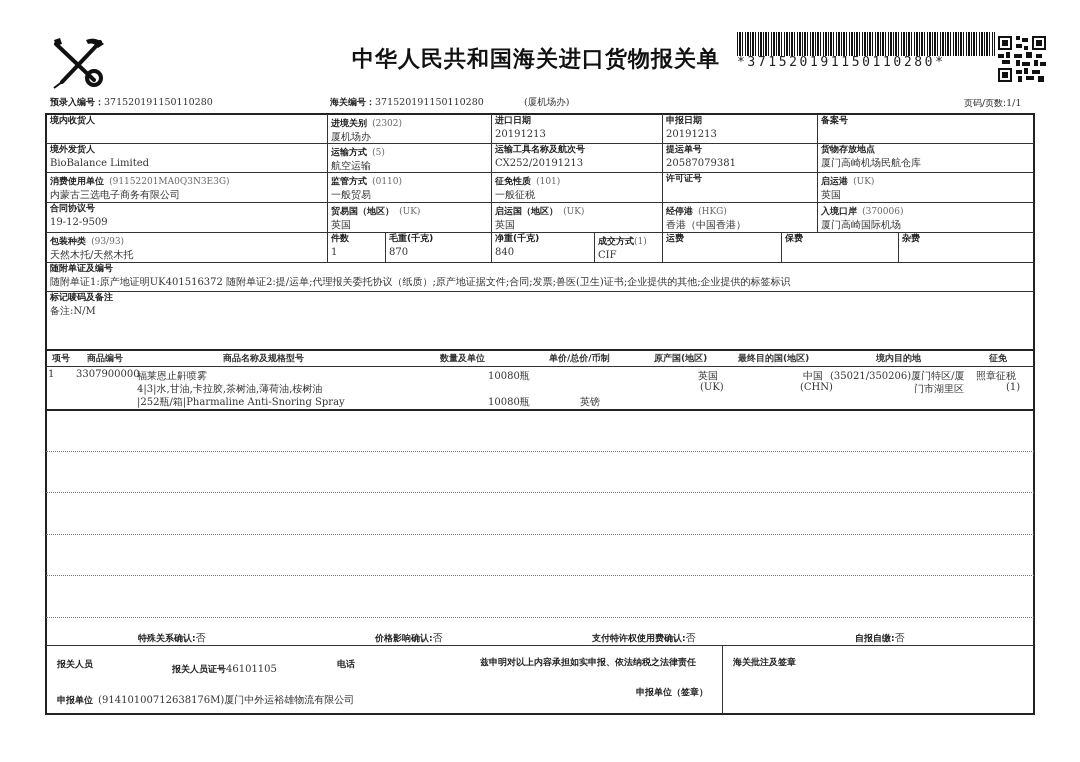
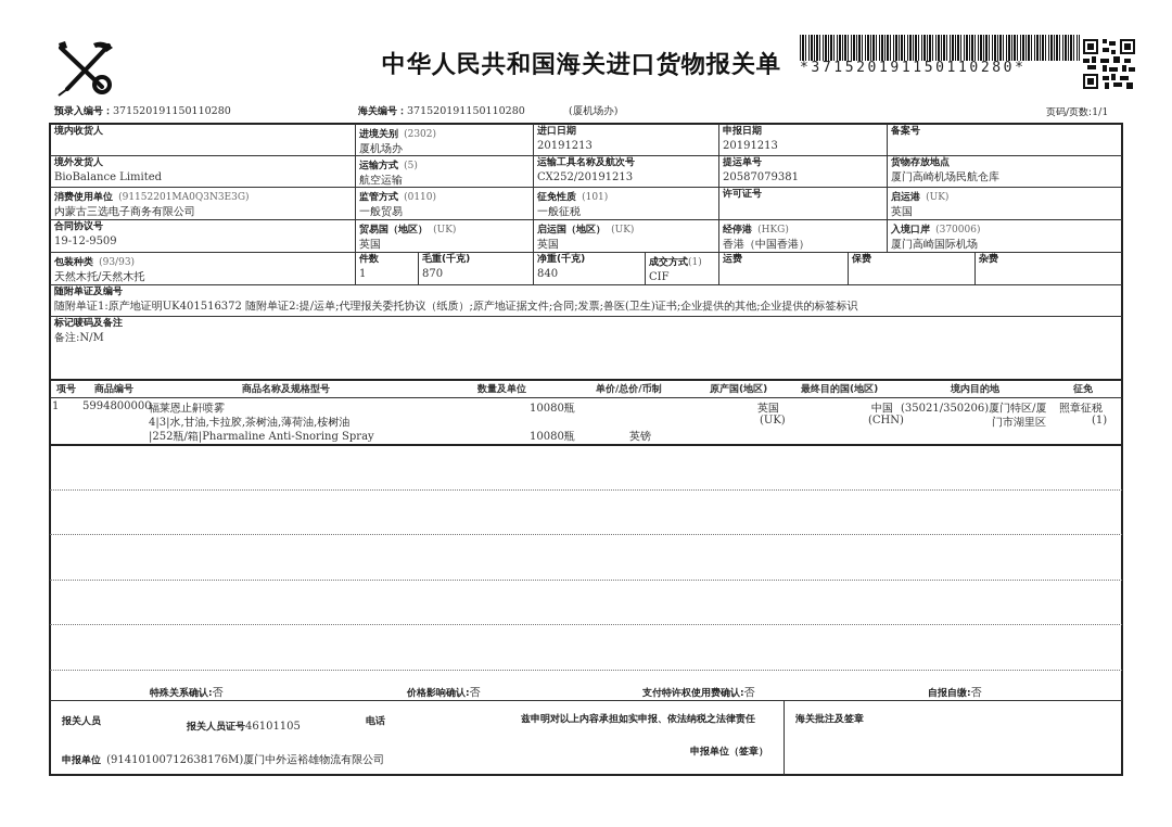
  中华人民共和国海关进口货物报关单
  *371520191150110280*
  预录入编号：371520191150110280
  海关编号：371520191150110280
  (厦机场办)
  页码/页数:1/1
  境内收货人
  进境关别 (2302)
  厦机场办
  进口日期
  20191213
  申报日期
  20191213
  备案号
  境外发货人
  BioBalance Limited
  运输方式 (5)
  航空运输
  运输工具名称及航次号
  CX252/20191213
  提运单号
  20587079381
  货物存放地点
  厦门高崎机场民航仓库
  消费使用单位 (91152201MA0Q3N3E3G)
  内蒙古三选电子商务有限公司
  监管方式 (0110)
  一般贸易
  征免性质 (101)
  一般征税
  许可证号
  启运港 (UK)
  英国
  合同协议号
  19-12-9509
  贸易国（地区） (UK)
  英国
  启运国（地区） (UK)
  英国
  经停港 (HKG)
  香港（中国香港）
  入境口岸 (370006)
  厦门高崎国际机场
  包装种类 (93/93)
  天然木托/天然木托
  件数
  1
  毛重(千克)
  870
  净重(千克)
  840
  成交方式(1)
  CIF
  运费
  保费
  杂费
  随附单证及编号
  随附单证1:原产地证明UK401516372 随附单证2:提/运单;代理报关委托协议（纸质）;原产地证据文件;合同;发票;兽医(卫生)证书;企业提供的其他;企业提供的标签标识
  标记唛码及备注
  备注:N/M
  项号
  商品编号
  商品名称及规格型号
  数量及单位
  单价/总价/币制
  原产国(地区)
  最终目的国(地区)
  境内目的地
  征免
  1
- 3307900000
+ 5994800000
  福莱恩止鼾喷雾
  4|3|水,甘油,卡拉胶,茶树油,薄荷油,桉树油
  |252瓶/箱|Pharmaline Anti-Snoring Spray
  10080瓶
  10080瓶
  英镑
  英国
  (UK)
  中国
  (CHN)
  (35021/350206)厦门特区/厦
  门市湖里区
  照章征税
  (1)
  特殊关系确认:否
  价格影响确认:否
  支付特许权使用费确认:否
  自报自缴:否
  报关人员
  报关人员证号46101105
  电话
  兹申明对以上内容承担如实申报、依法纳税之法律责任
  申报单位 (91410100712638176M)厦门中外运裕雄物流有限公司
  申报单位（签章）
  海关批注及签章
